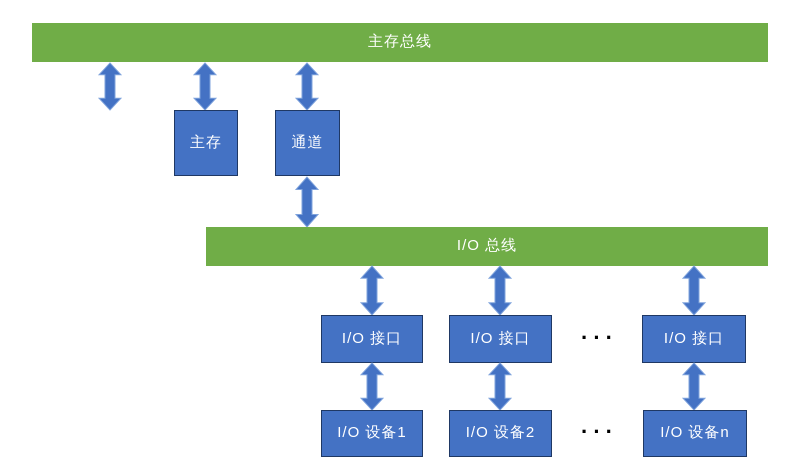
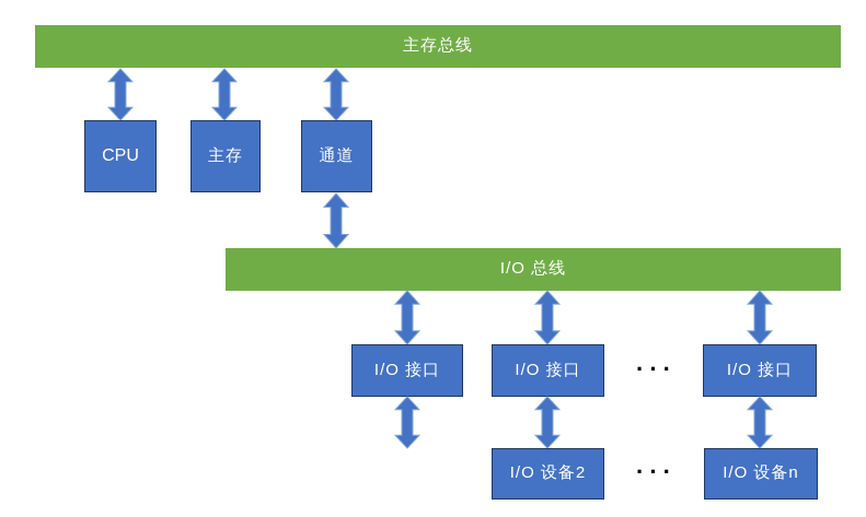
  主存总线
+ CPU
  主存
  通道
  I/O 总线
  I/O 接口
  I/O 接口
  I/O 接口
  ···
- I/O 设备1
  I/O 设备2
  I/O 设备n
  ···
